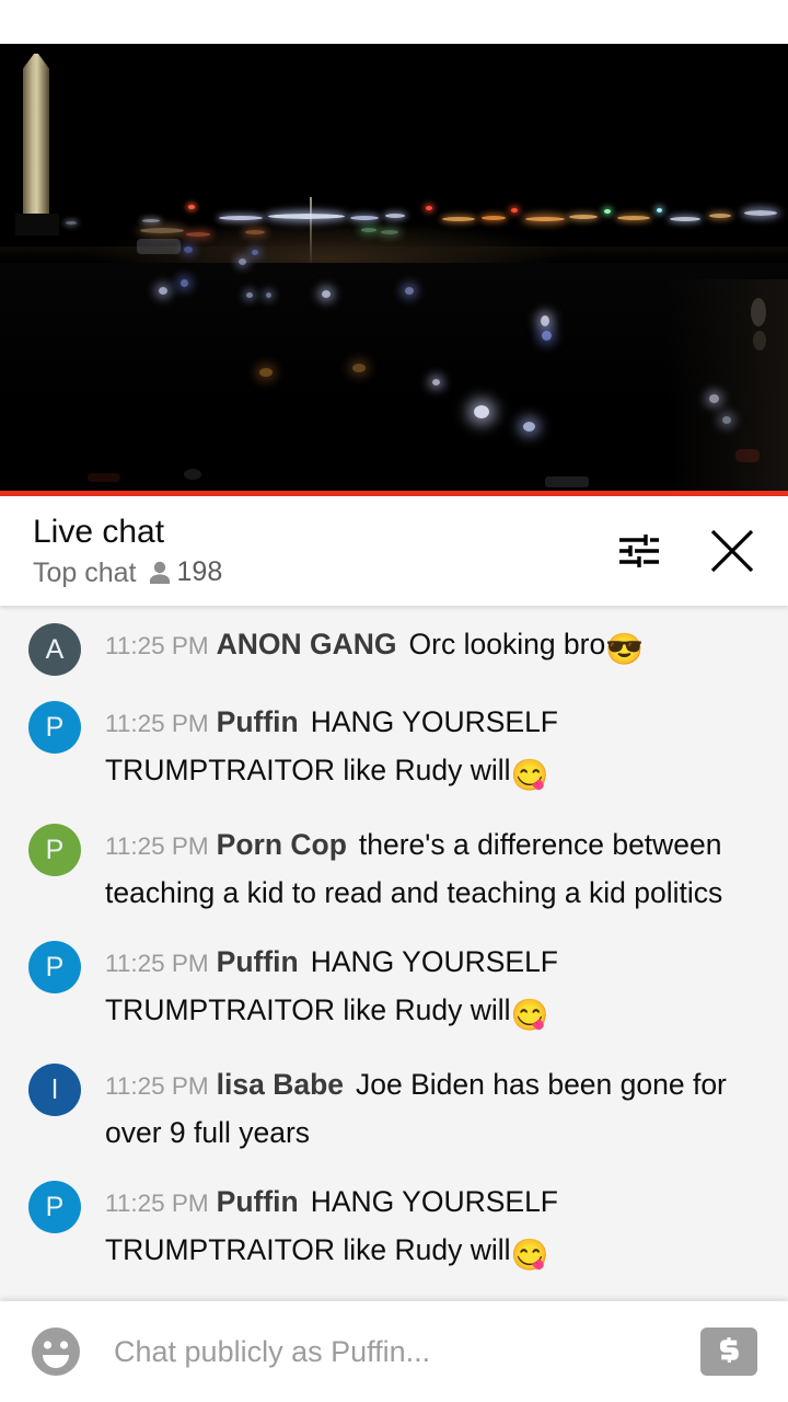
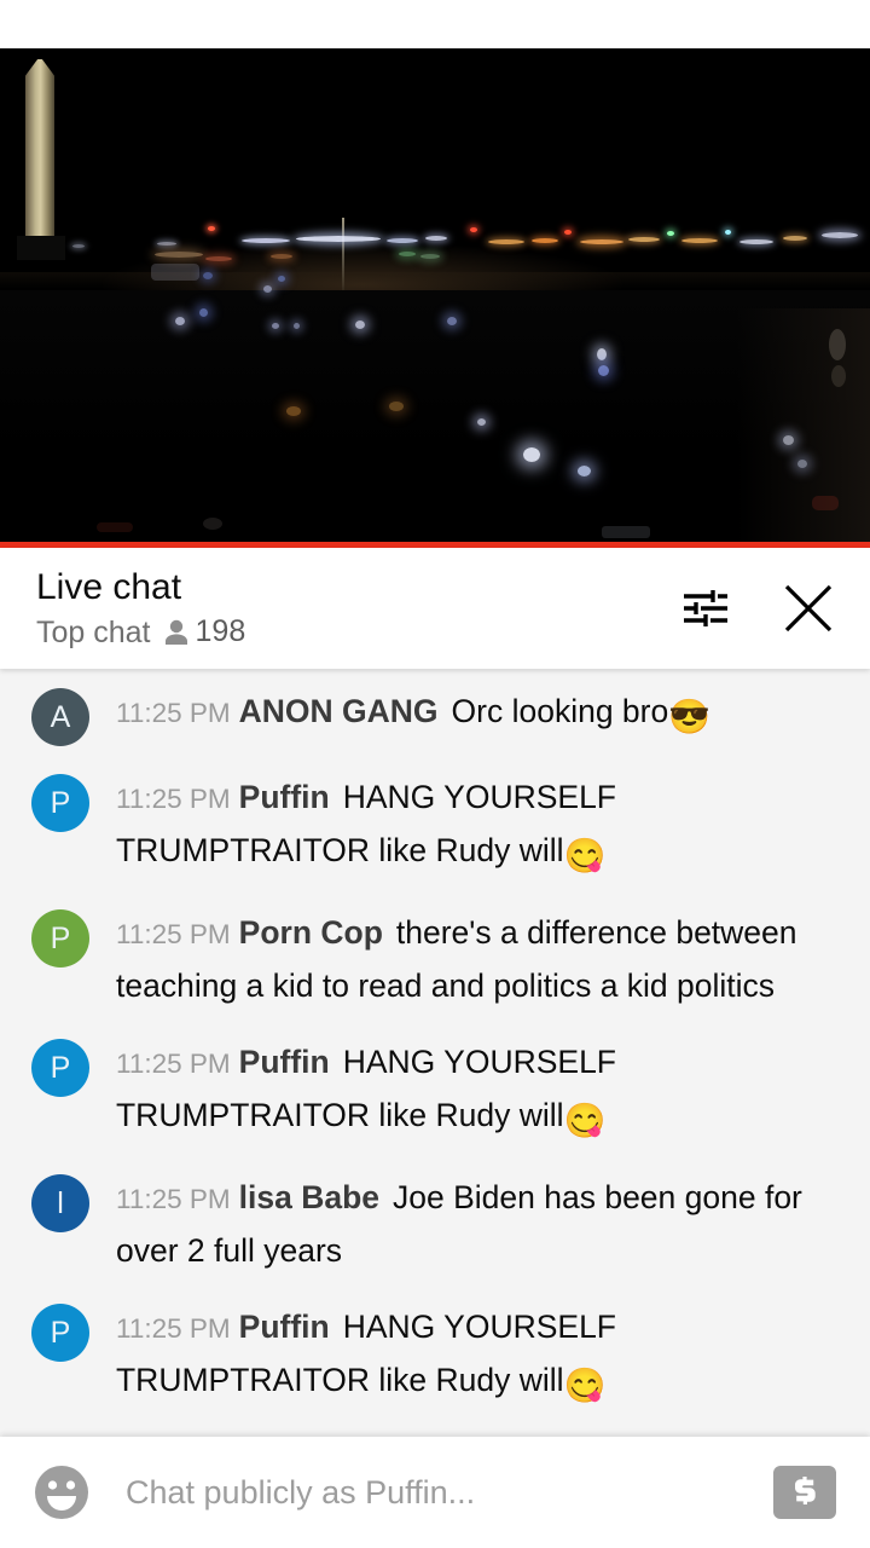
  Live chat
  Top chat
  198
  A
  11:25 PM ANON GANG Orc looking bro😎
  P
  11:25 PM Puffin HANG YOURSELF TRUMPTRAITOR like Rudy will😋
  P
- 11:25 PM Porn Cop there's a difference between teaching a kid to read and teaching a kid politics
+ 11:25 PM Porn Cop there's a difference between teaching a kid to read and politics a kid politics
  P
  11:25 PM Puffin HANG YOURSELF TRUMPTRAITOR like Rudy will😋
  l
- 11:25 PM lisa Babe Joe Biden has been gone for over 9 full years
+ 11:25 PM lisa Babe Joe Biden has been gone for over 2 full years
  P
  11:25 PM Puffin HANG YOURSELF TRUMPTRAITOR like Rudy will😋
  Chat publicly as Puffin...
